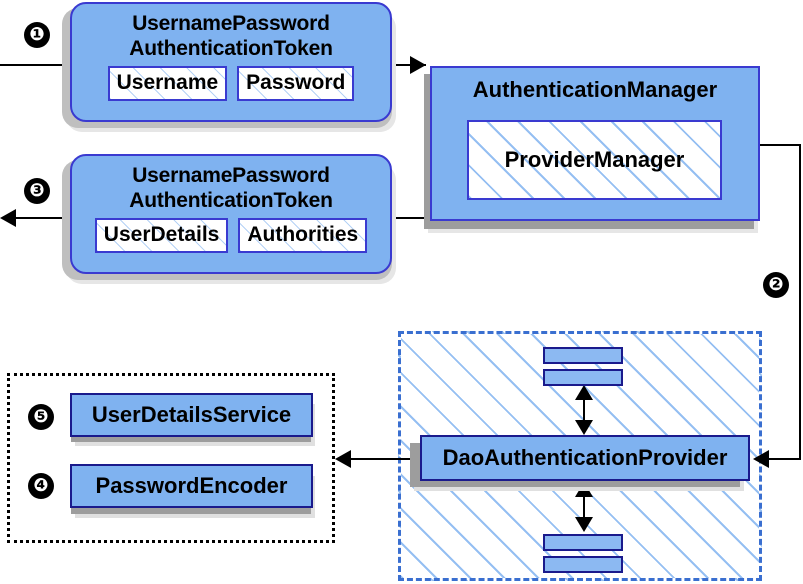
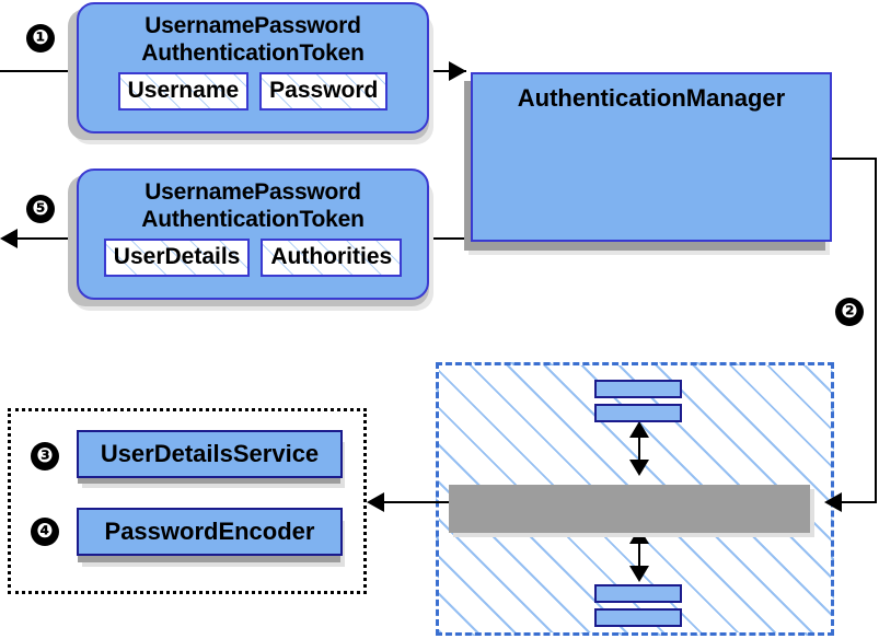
  ❶
  ❷
- ❺
+ ❸
  ❹
- ❸
+ ❺
  UsernamePassword
  AuthenticationToken
  Username
  Password
  UsernamePassword
  AuthenticationToken
  UserDetails
  Authorities
  AuthenticationManager
- ProviderManager
- DaoAuthenticationProvider
  UserDetailsService
  PasswordEncoder
